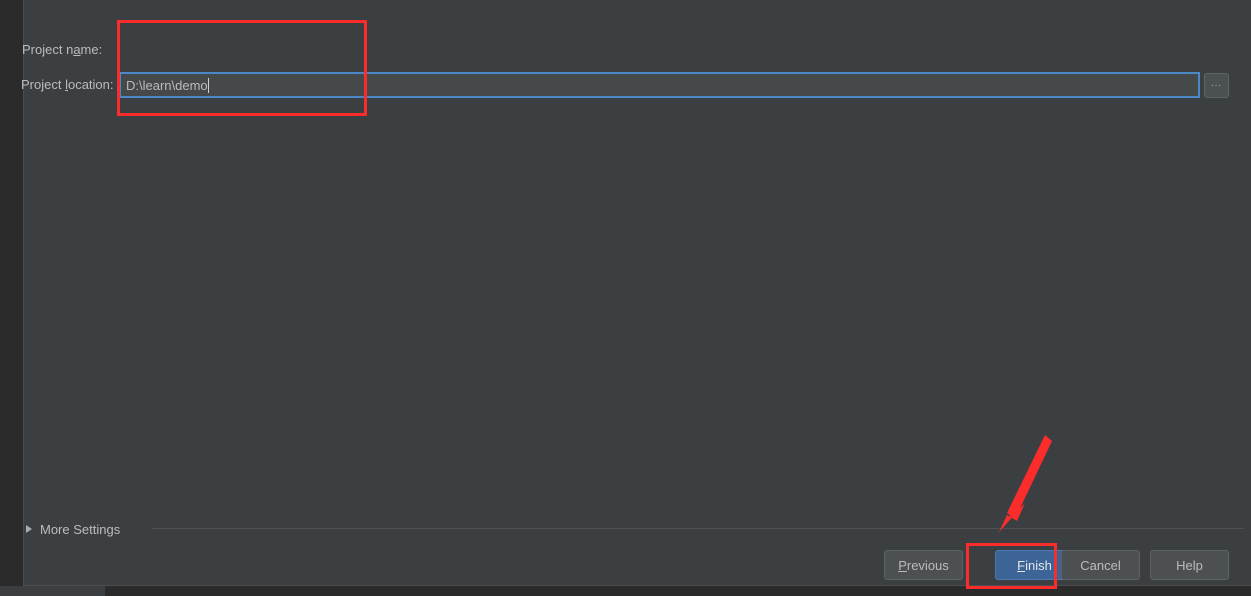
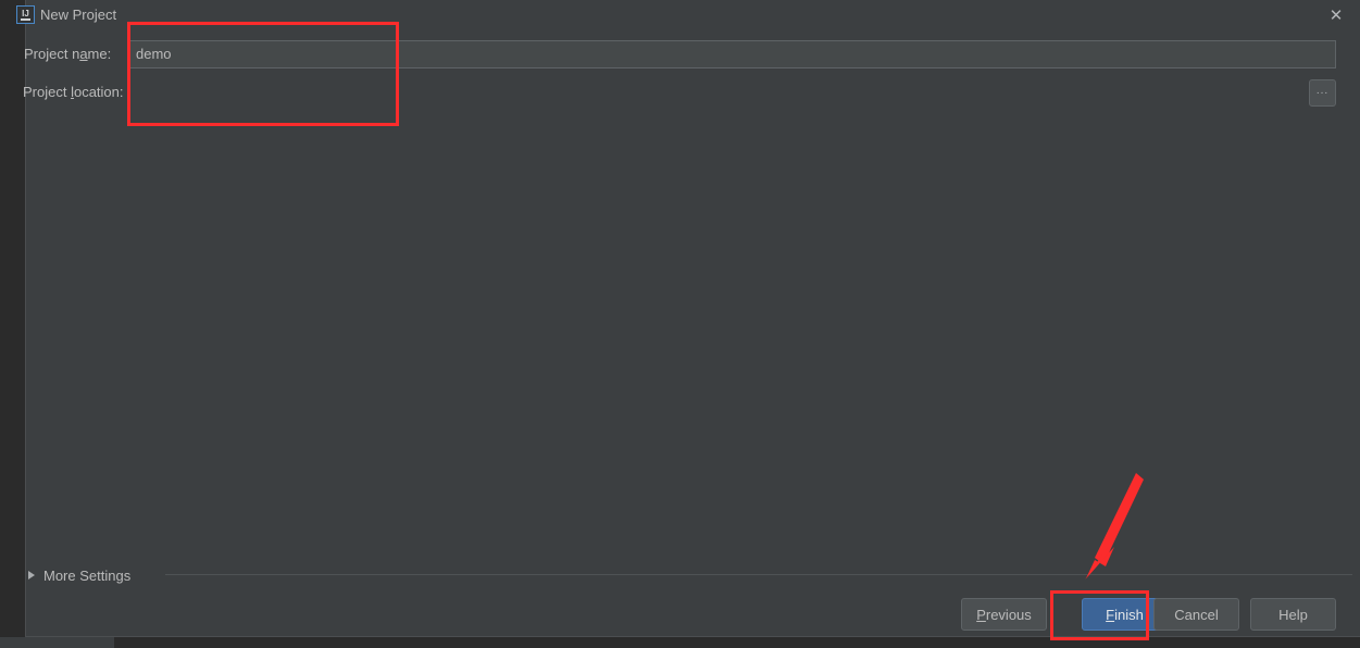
+ IJ
+ New Project
+ ✕
  Project name:
+ demo
  Project location:
- D:\learn\demo
  ...
  More Settings
  P
  revious
  F
  inish
  Cancel
  Help
